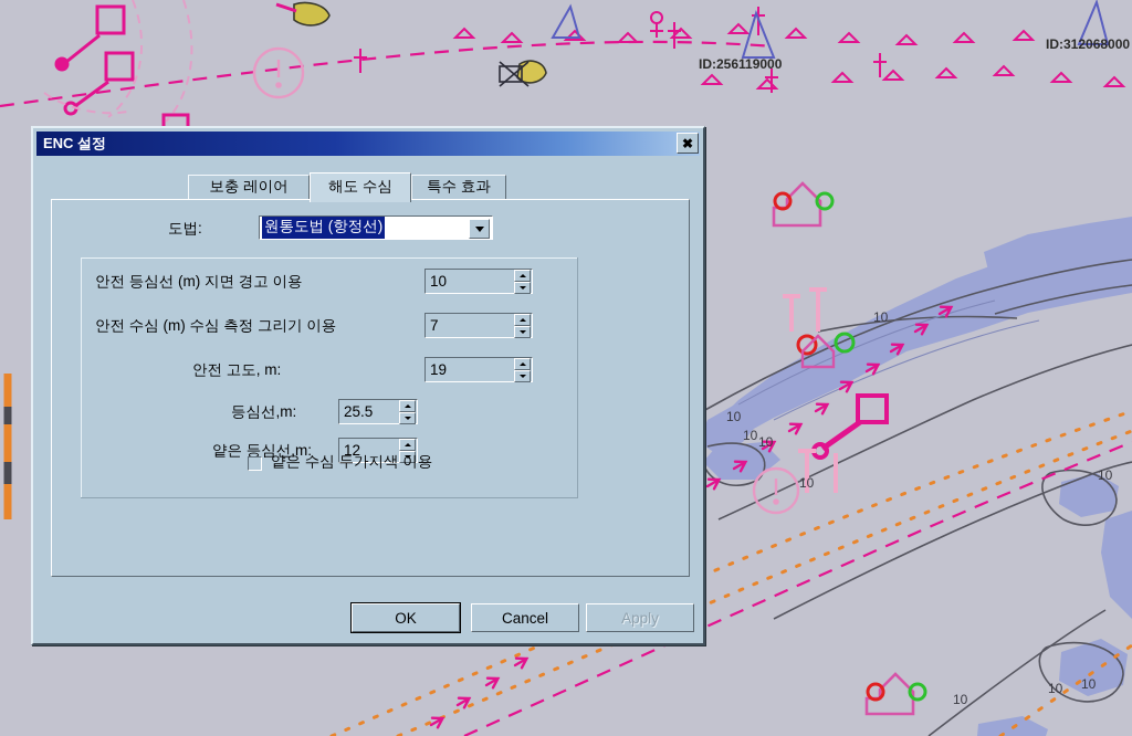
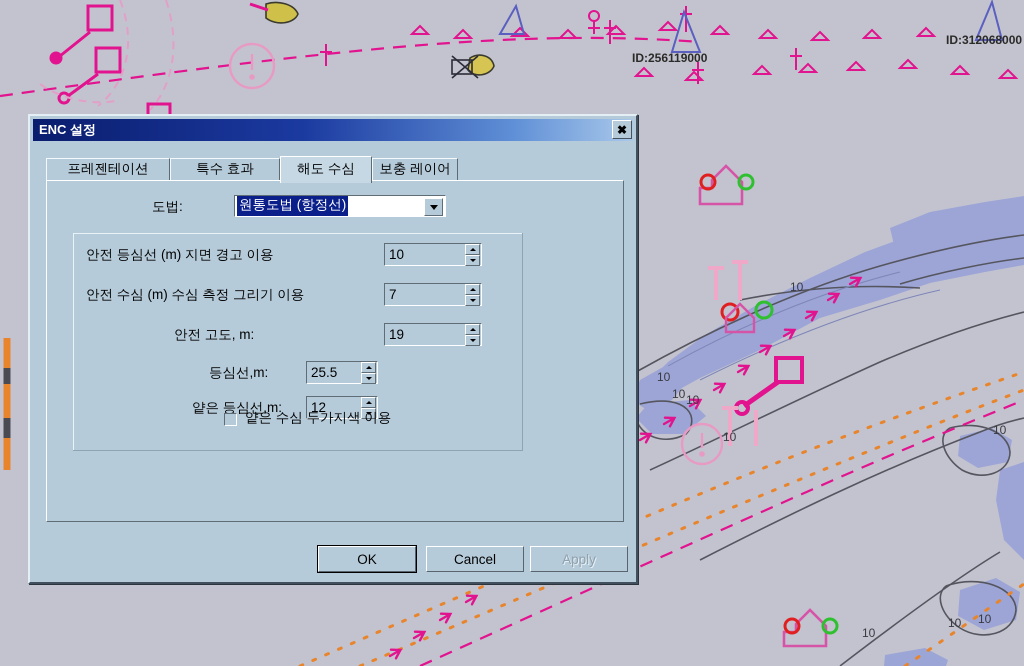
  ID:256119000
  ID:312068000
  10
  10
  10
  10
  10
  10
  10
  10
  10
  ENC 설정
  ✖
+ 프레젠테이션
- 보충 레이어
+ 특수 효과
  해도 수심
- 특수 효과
+ 보충 레이어
  도법:
  원통도법 (항정선)
  안전 등심선 (m) 지면 경고 이용
  10
  안전 수심 (m) 수심 측정 그리기 이용
  7
  안전 고도, m:
  19
  등심선,m:
  25.5
  얕은 등심선,m:
  12
  얕은 수심 두가지색 이용
  OK
  Cancel
  Apply
